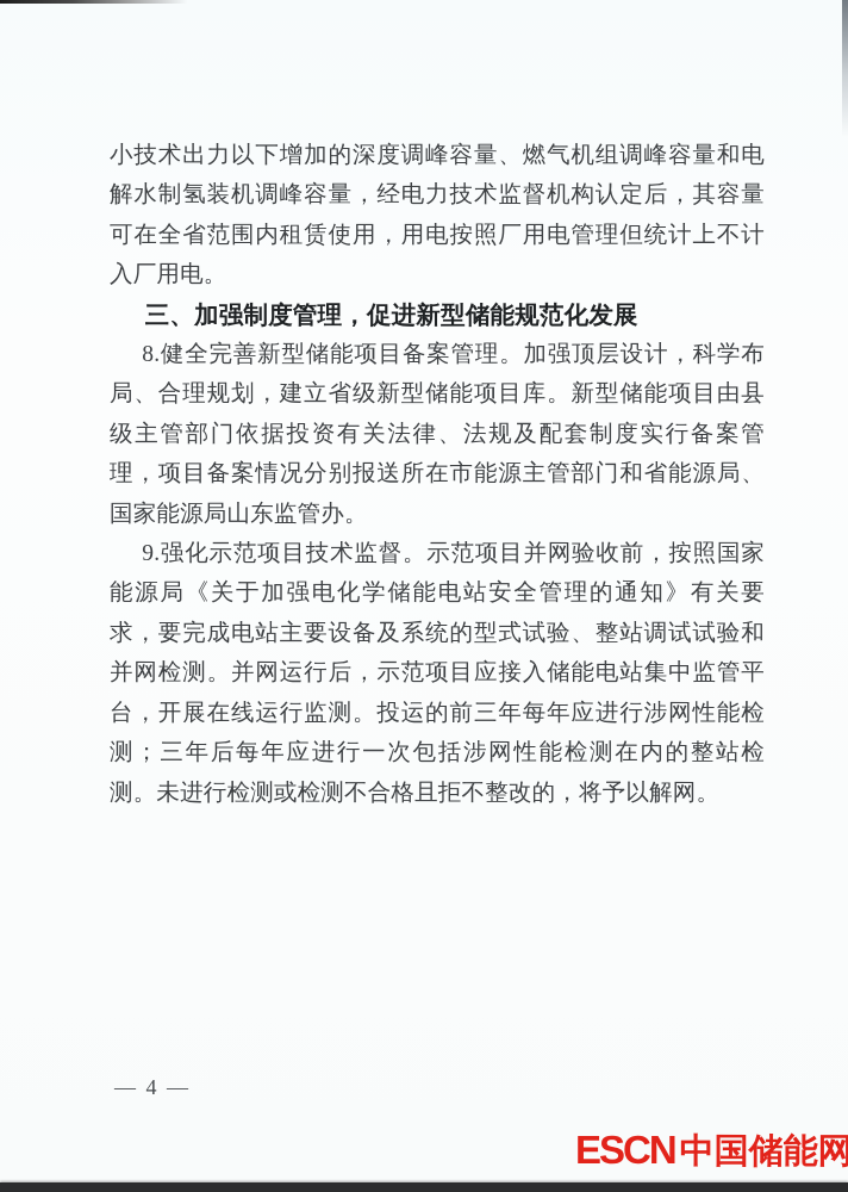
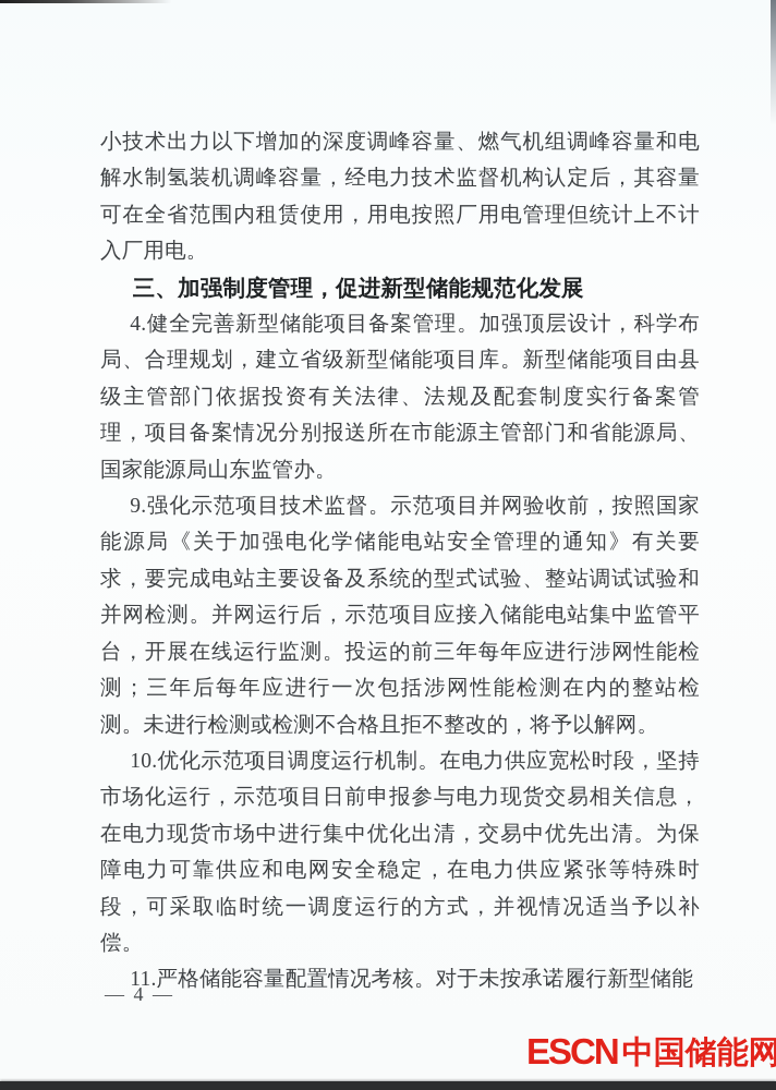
  小技术出力以下增加的深度调峰容量、燃气机组调峰容量和电解水制氢装机调峰容量，经电力技术监督机构认定后，其容量可在全省范围内租赁使用，用电按照厂用电管理但统计上不计入厂用电。
  三、加强制度管理，促进新型储能规范化发展
- 8.健全完善新型储能项目备案管理。加强顶层设计，科学布局、合理规划，建立省级新型储能项目库。新型储能项目由县级主管部门依据投资有关法律、法规及配套制度实行备案管理，项目备案情况分别报送所在市能源主管部门和省能源局、国家能源局山东监管办。
+ 4.健全完善新型储能项目备案管理。加强顶层设计，科学布局、合理规划，建立省级新型储能项目库。新型储能项目由县级主管部门依据投资有关法律、法规及配套制度实行备案管理，项目备案情况分别报送所在市能源主管部门和省能源局、国家能源局山东监管办。
  9.强化示范项目技术监督。示范项目并网验收前，按照国家能源局《关于加强电化学储能电站安全管理的通知》有关要求，要完成电站主要设备及系统的型式试验、整站调试试验和并网检测。并网运行后，示范项目应接入储能电站集中监管平台，开展在线运行监测。投运的前三年每年应进行涉网性能检测；三年后每年应进行一次包括涉网性能检测在内的整站检测。未进行检测或检测不合格且拒不整改的，将予以解网。
+ 10.优化示范项目调度运行机制。在电力供应宽松时段，坚持市场化运行，示范项目日前申报参与电力现货交易相关信息，在电力现货市场中进行集中优化出清，交易中优先出清。为保障电力可靠供应和电网安全稳定，在电力供应紧张等特殊时段，可采取临时统一调度运行的方式，并视情况适当予以补偿。
+ 11.严格储能容量配置情况考核。对于未按承诺履行新型储能
  — 4 —
  ESCN 中国储能网
